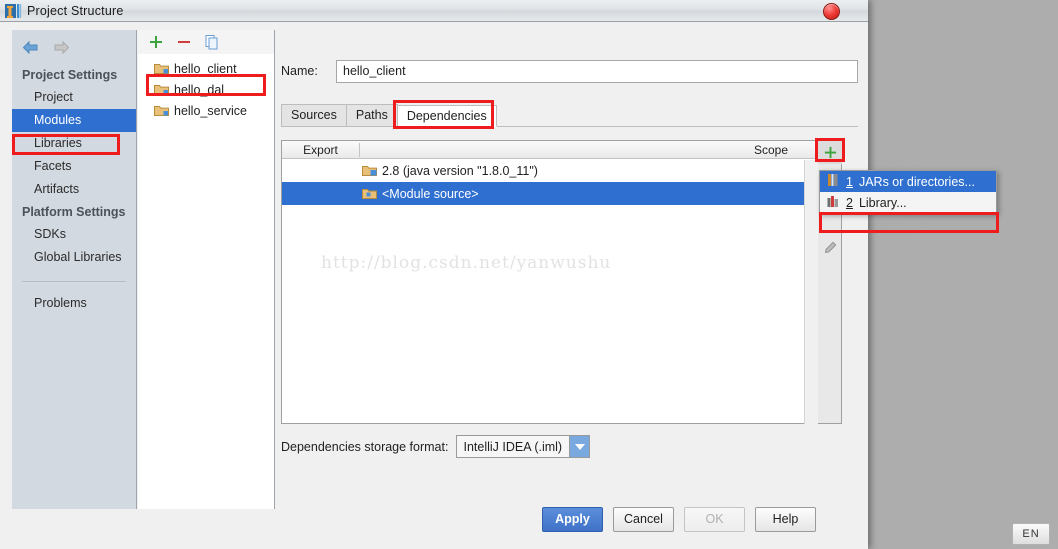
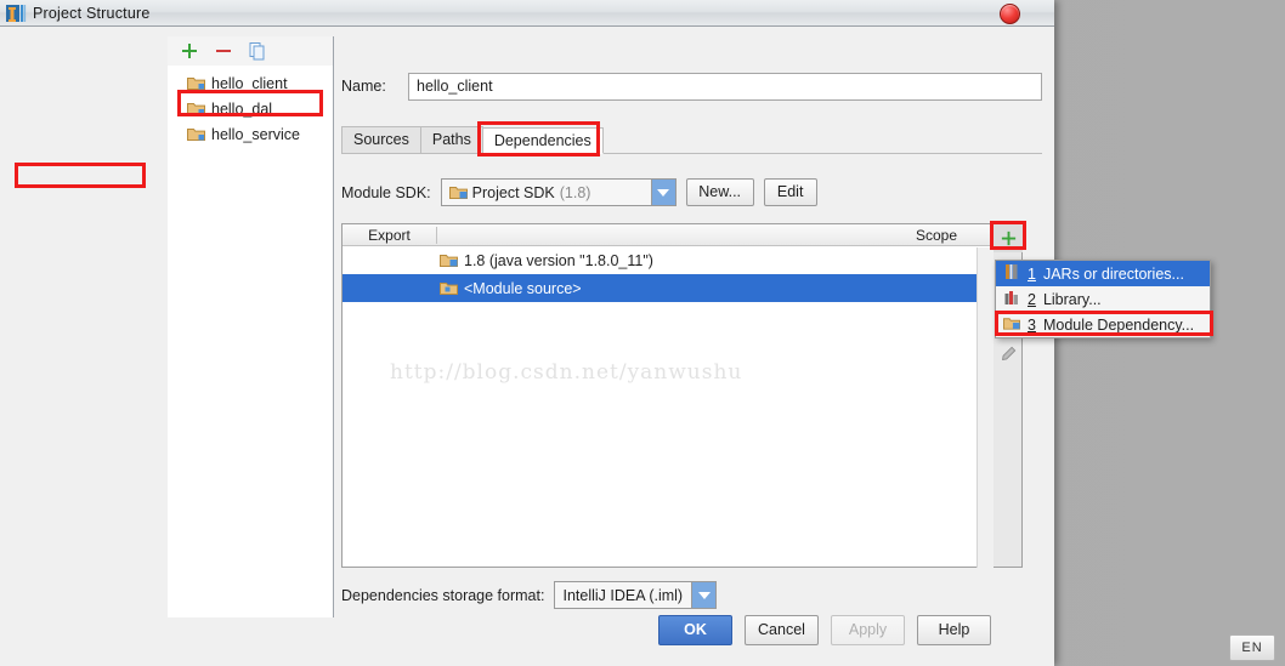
  Project Structure
- Project Settings
- Project
- Modules
- Libraries
- Facets
- Artifacts
- Platform Settings
- SDKs
- Global Libraries
- Problems
  hello_client
  hello_dal
  hello_service
  Name:
  hello_client
  Sources
  Paths
  Dependencies
+ Module SDK:
+ Project SDK
+ (1.8)
+ New...
+ Edit
  Export
  Scope
- 2.8 (java version "1.8.0_11")
+ 1.8 (java version "1.8.0_11")
  <Module source>
  1
  JARs or directories...
  2
  Library...
+ 3
+ Module Dependency...
  http://blog.csdn.net/yanwushu
  Dependencies storage format:
  IntelliJ IDEA (.iml)
- Apply
+ OK
  Cancel
- OK
+ Apply
  Help
  EN
